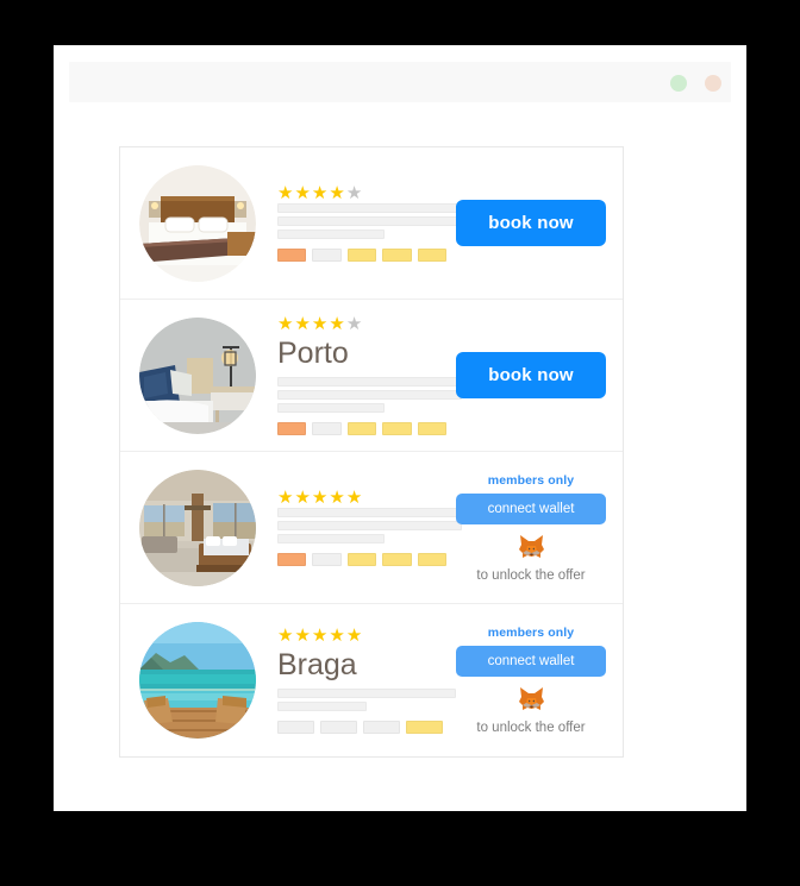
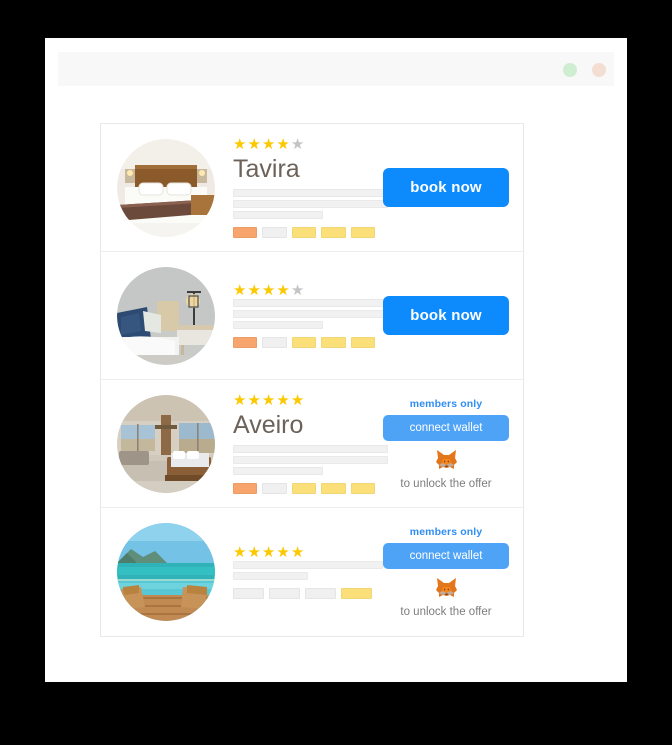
  ★★★★★
+ Tavira
  book now
  ★★★★★
- Porto
  book now
  ★★★★★
+ Aveiro
  members only
  connect wallet
  to unlock the offer
  ★★★★★
- Braga
  members only
  connect wallet
  to unlock the offer
